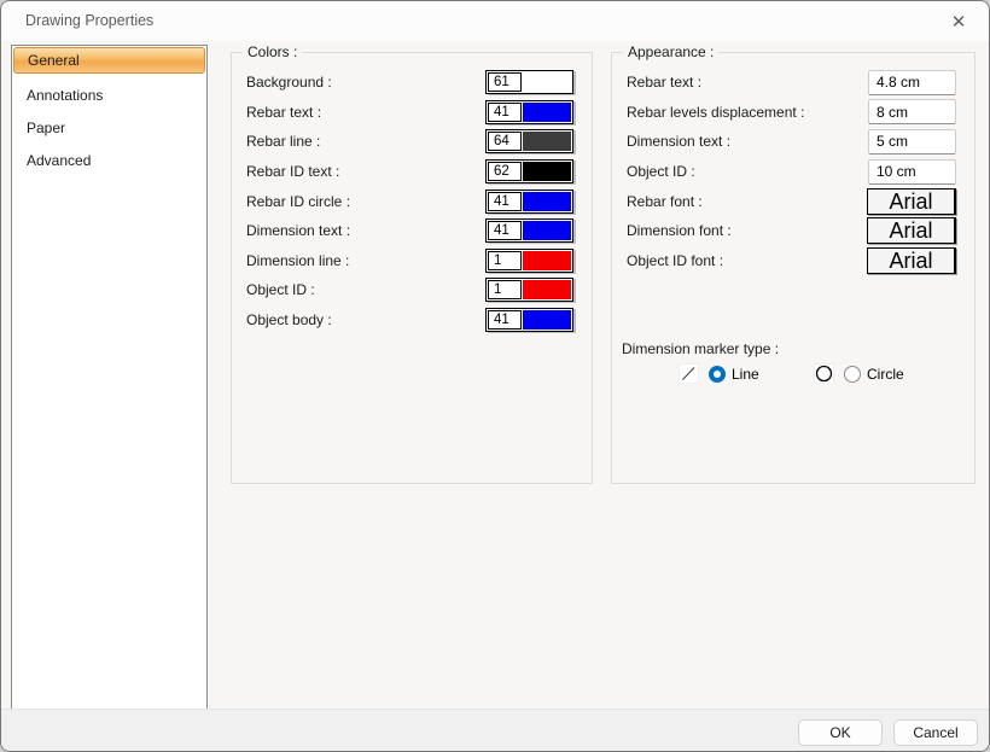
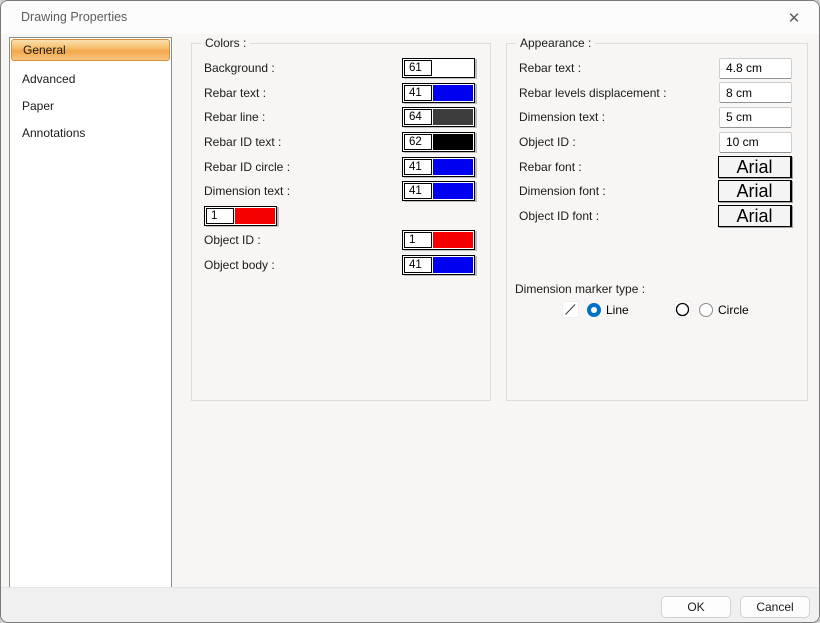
  Drawing Properties
  ✕
  General
- Annotations
+ Advanced
  Paper
- Advanced
+ Annotations
  Colors :
  Background :
  61
  Rebar text :
  41
  Rebar line :
  64
  Rebar ID text :
  62
  Rebar ID circle :
  41
  Dimension text :
  41
- Dimension line :
  1
  Object ID :
  1
  Object body :
  41
  Appearance :
  Rebar text :
  4.8 cm
  Rebar levels displacement :
  8 cm
  Dimension text :
  5 cm
  Object ID :
  10 cm
  Rebar font :
  Arial
  Dimension font :
  Arial
  Object ID font :
  Arial
  Dimension marker type :
  Line
  Circle
  OK
  Cancel
